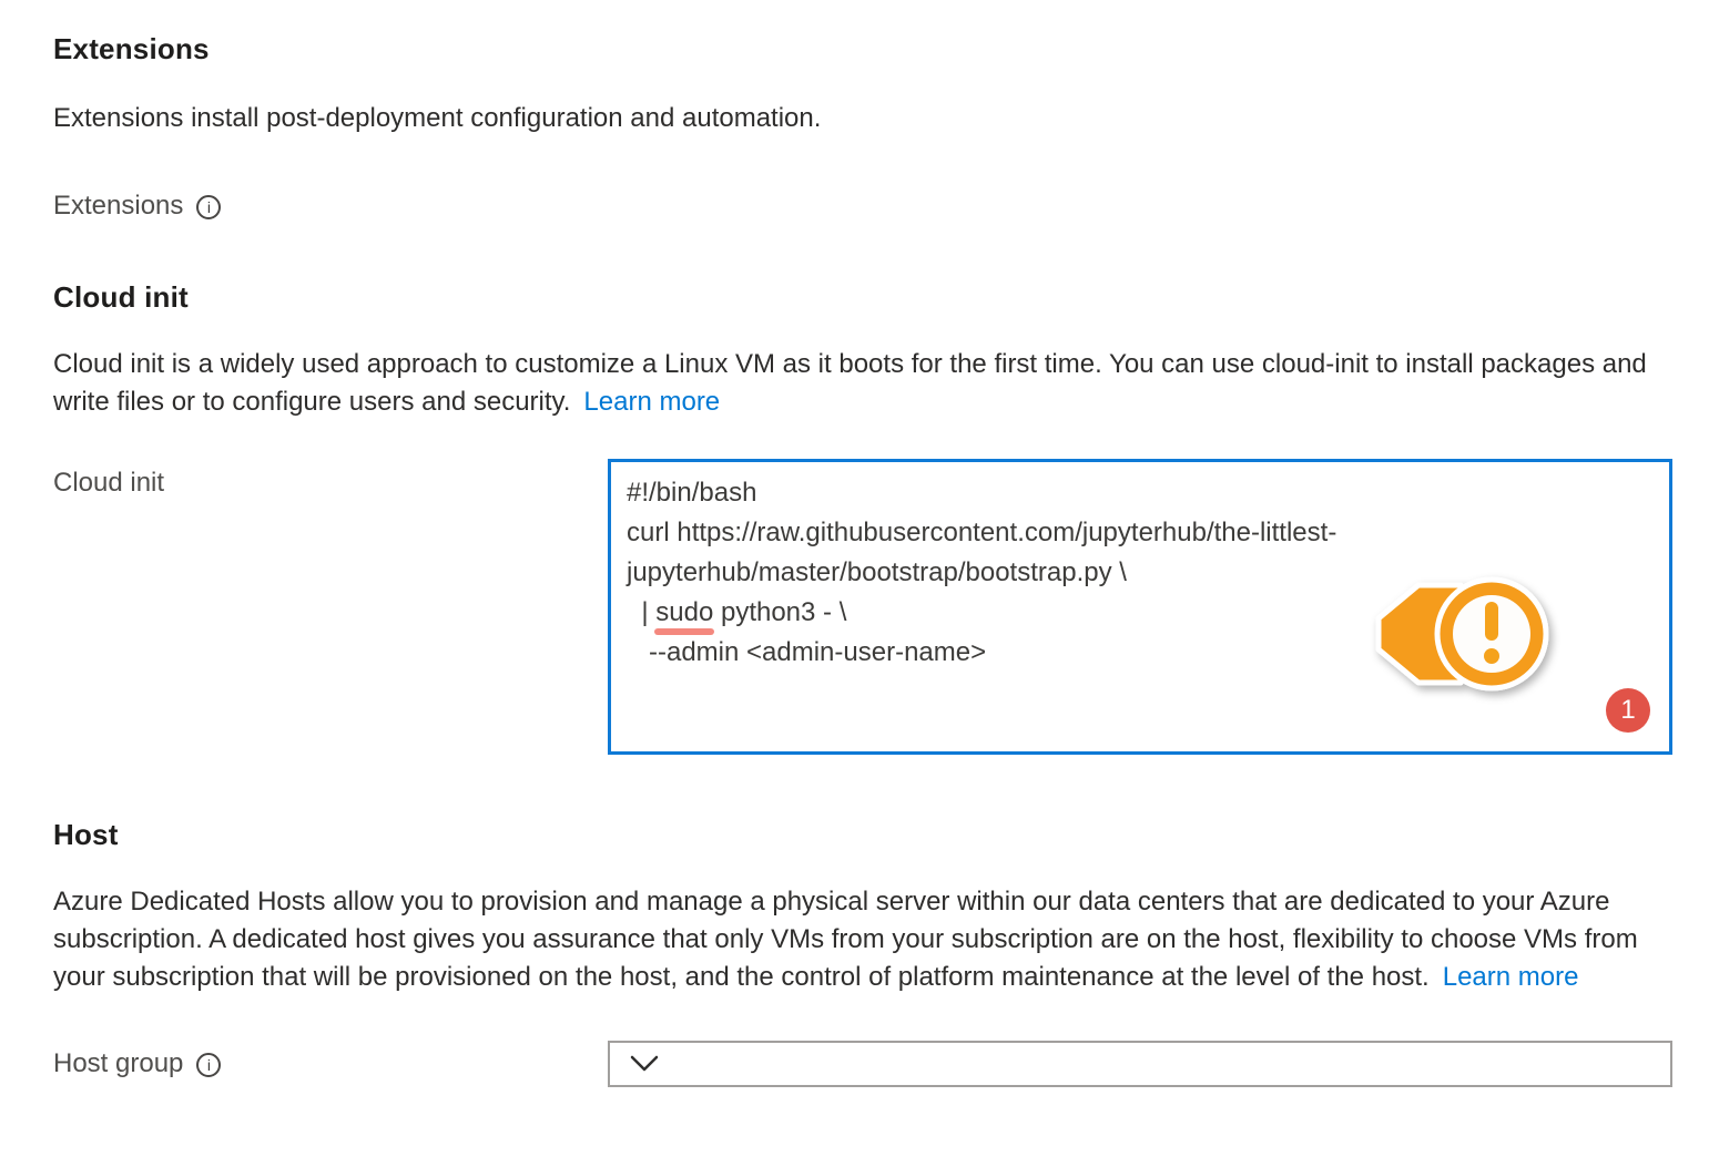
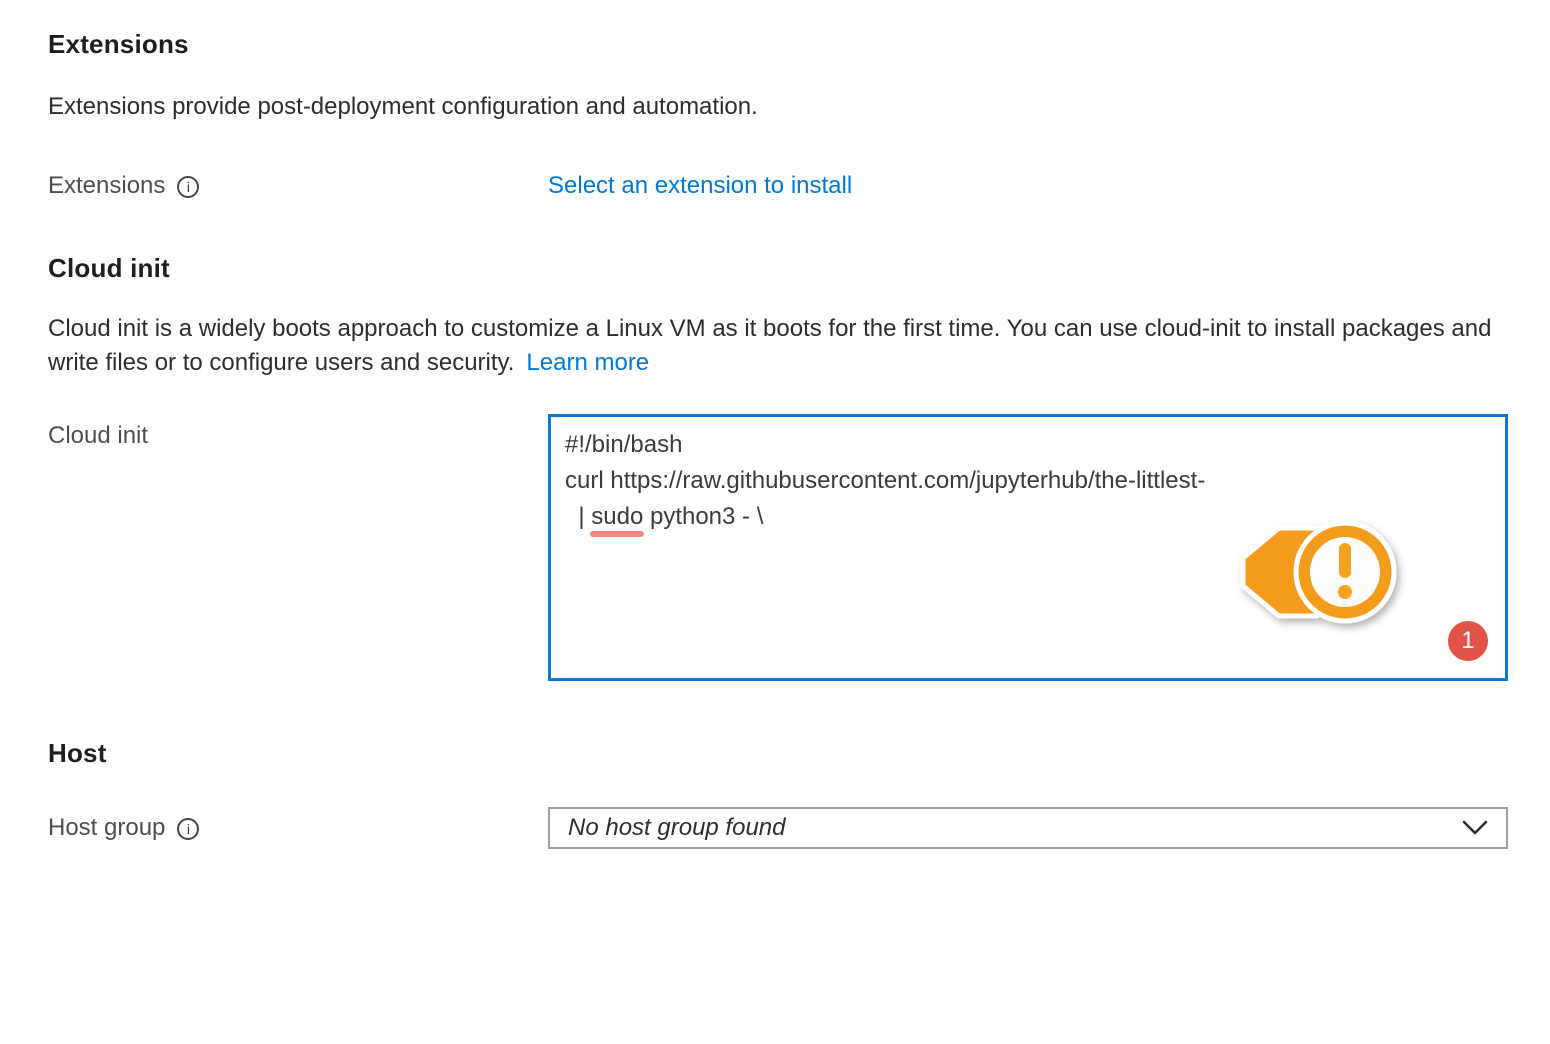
  Extensions
- Extensions install post-deployment configuration and automation.
+ Extensions provide post-deployment configuration and automation.
  Extensions
  i
+ Select an extension to install
  Cloud init
- Cloud init is a widely used approach to customize a Linux VM as it boots for the first time. You can use cloud-init to install packages and write files or to configure users and security. Learn more
+ Cloud init is a widely boots approach to customize a Linux VM as it boots for the first time. You can use cloud-init to install packages and write files or to configure users and security. Learn more
  Cloud init
  #!/bin/bash
  curl https://raw.githubusercontent.com/jupyterhub/the-littlest-
- jupyterhub/master/bootstrap/bootstrap.py \
  | sudo python3 - \
- --admin <admin-user-name>
  1
  Host
- Azure Dedicated Hosts allow you to provision and manage a physical server within our data centers that are dedicated to your Azure subscription. A dedicated host gives you assurance that only VMs from your subscription are on the host, flexibility to choose VMs from your subscription that will be provisioned on the host, and the control of platform maintenance at the level of the host. Learn more
  Host group
  i
+ No host group found
